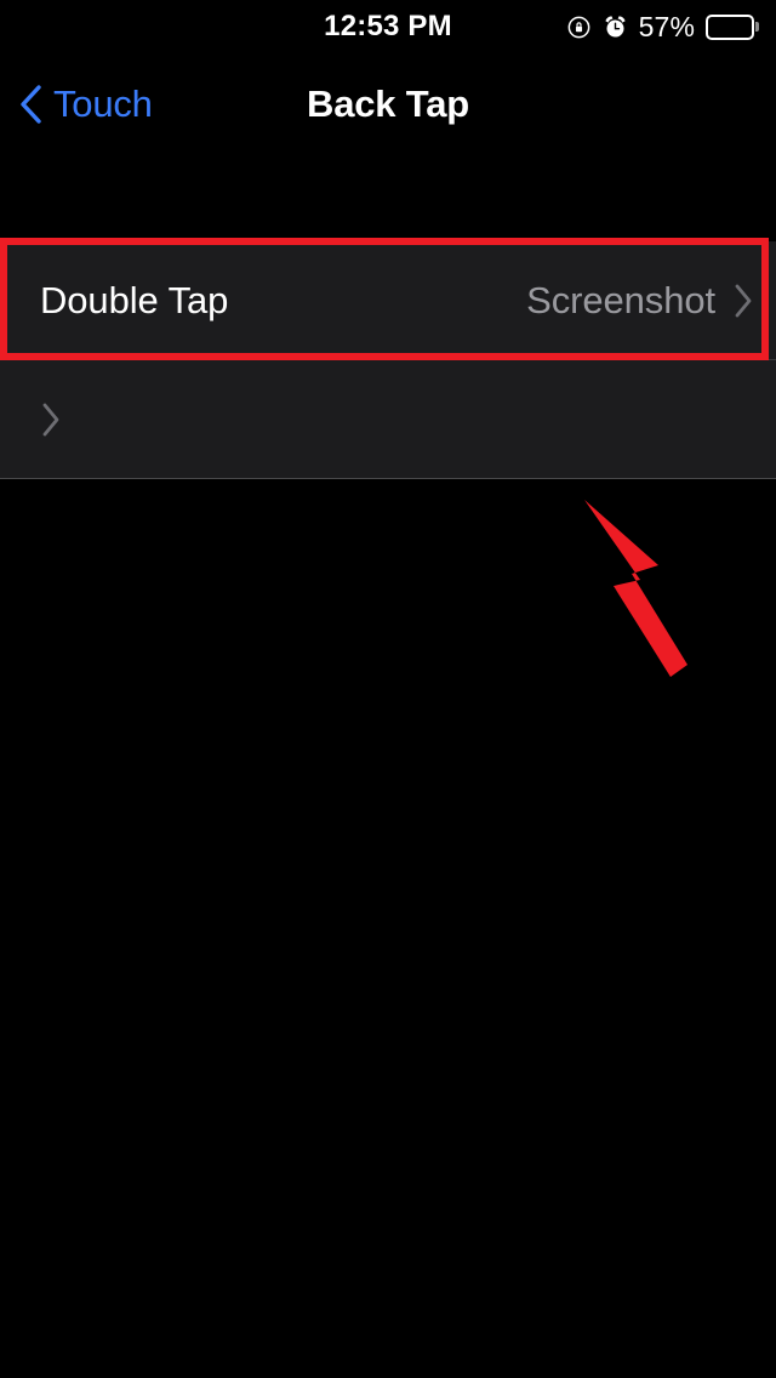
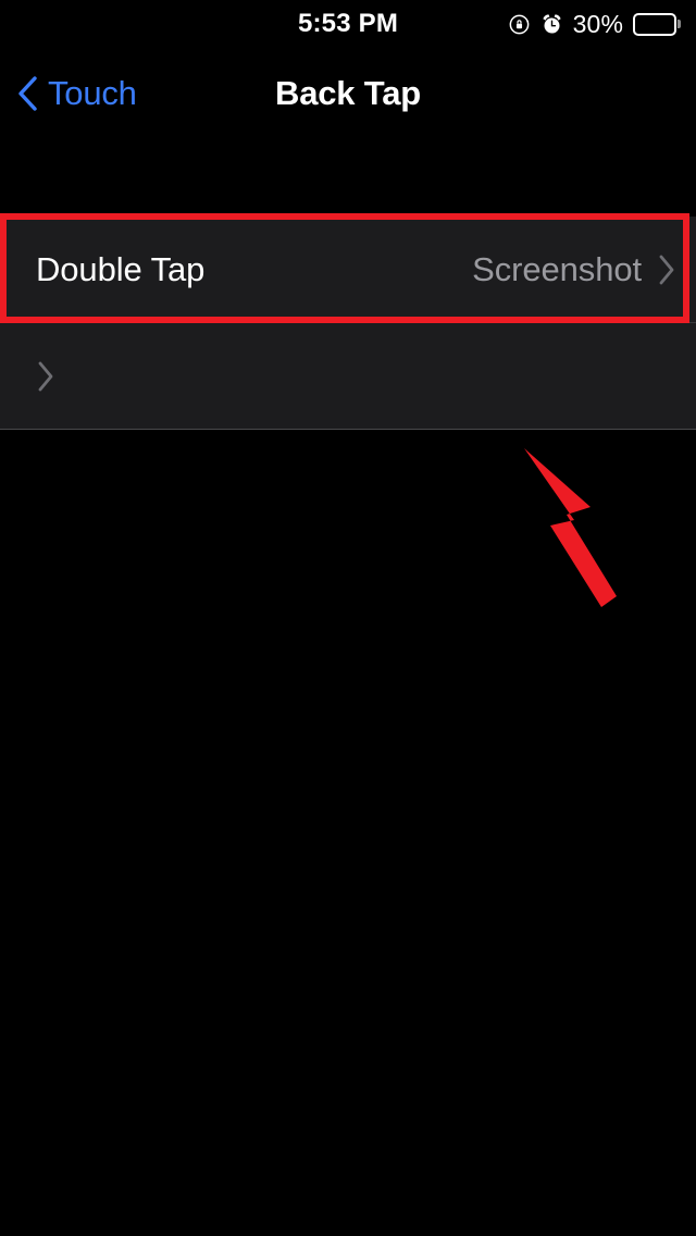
- 12:53 PM
+ 5:53 PM
- 57%
+ 30%
  Touch
  Back Tap
  Double Tap
  Screenshot
